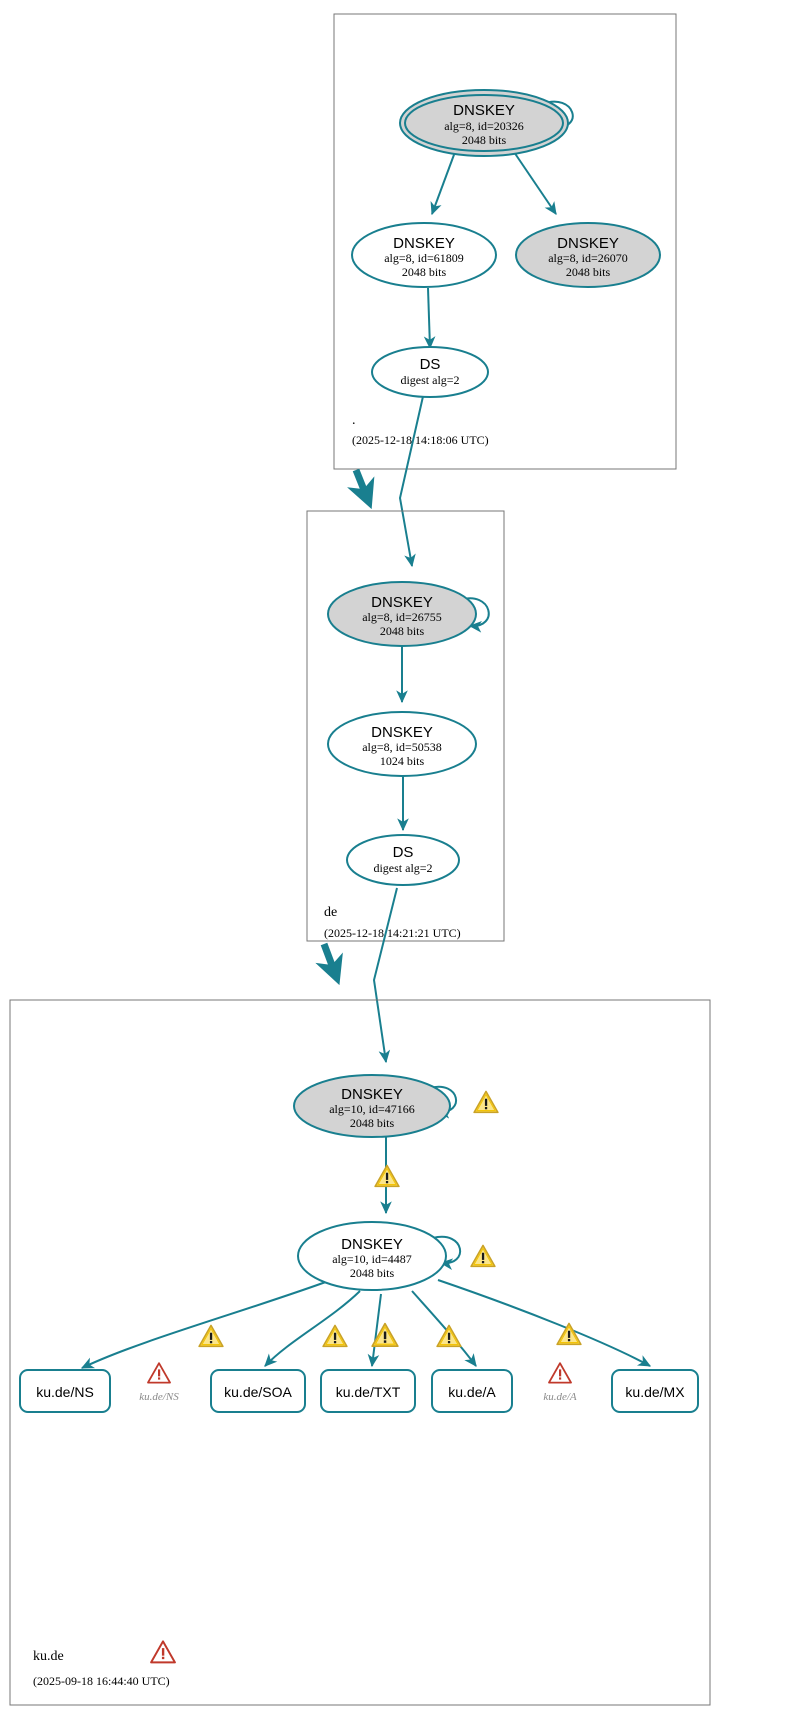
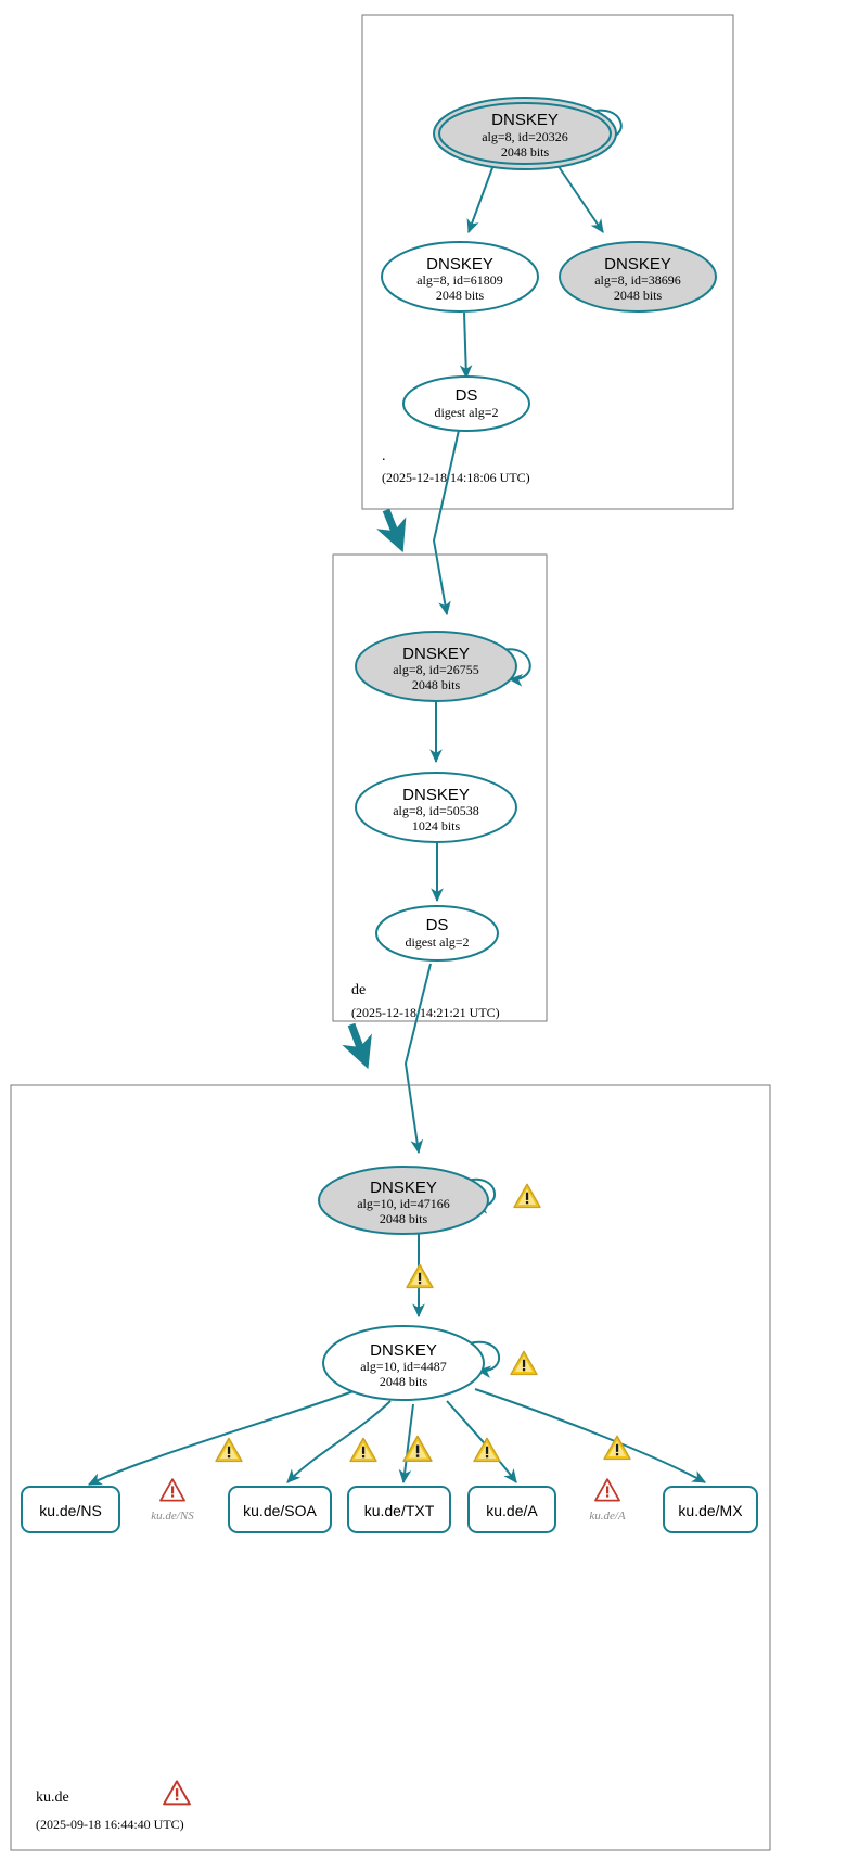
  DNSKEY
  alg=8, id=20326
  2048 bits
  DNSKEY
  alg=8, id=61809
  2048 bits
  DNSKEY
- alg=8, id=26070
+ alg=8, id=38696
  2048 bits
  DS
  digest alg=2
  .
  (2025-12-18 14:18:06 UTC)
  DNSKEY
  alg=8, id=26755
  2048 bits
  DNSKEY
  alg=8, id=50538
  1024 bits
  DS
  digest alg=2
  de
  (2025-12-18 14:21:21 UTC)
  DNSKEY
  alg=10, id=47166
  2048 bits
  DNSKEY
  alg=10, id=4487
  2048 bits
  ku.de/NS
  ku.de/NS
  ku.de/SOA
  ku.de/TXT
  ku.de/A
  ku.de/A
  ku.de/MX
  ku.de
  (2025-09-18 16:44:40 UTC)
